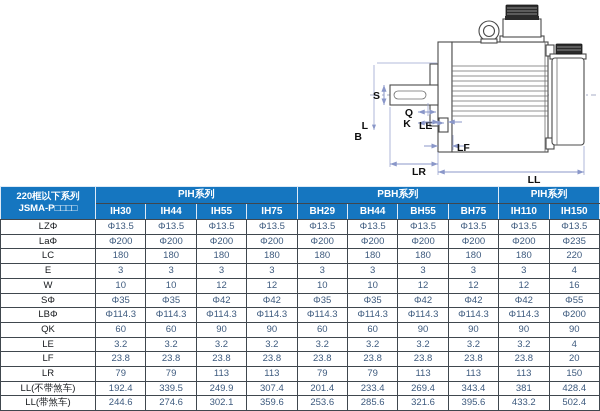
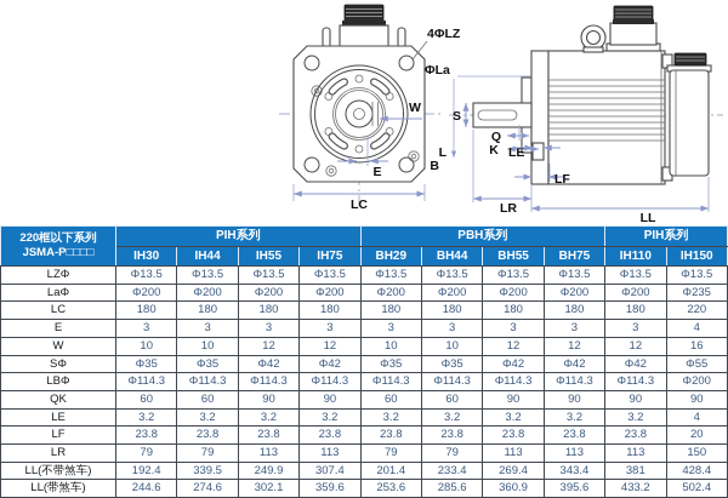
+ W
+ E
+ LC
+ 4ΦLZ
+ ΦLa
  L
  B
  S
  Q
  K
  LE
  LF
  LR
  LL
  220框以下系列 JSMA-P□□□□	PIH系列	PBH系列	PIH系列
  IH30	IH44	IH55	IH75	BH29	BH44	BH55	BH75	IH110	IH150
  LZΦ	Φ13.5	Φ13.5	Φ13.5	Φ13.5	Φ13.5	Φ13.5	Φ13.5	Φ13.5	Φ13.5	Φ13.5
  LaΦ	Φ200	Φ200	Φ200	Φ200	Φ200	Φ200	Φ200	Φ200	Φ200	Φ235
  LC	180	180	180	180	180	180	180	180	180	220
  E	3	3	3	3	3	3	3	3	3	4
  W	10	10	12	12	10	10	12	12	12	16
  SΦ	Φ35	Φ35	Φ42	Φ42	Φ35	Φ35	Φ42	Φ42	Φ42	Φ55
  LBΦ	Φ114.3	Φ114.3	Φ114.3	Φ114.3	Φ114.3	Φ114.3	Φ114.3	Φ114.3	Φ114.3	Φ200
  QK	60	60	90	90	60	60	90	90	90	90
  LE	3.2	3.2	3.2	3.2	3.2	3.2	3.2	3.2	3.2	4
  LF	23.8	23.8	23.8	23.8	23.8	23.8	23.8	23.8	23.8	20
  LR	79	79	113	113	79	79	113	113	113	150
  LL(不带煞车)	192.4	339.5	249.9	307.4	201.4	233.4	269.4	343.4	381	428.4
- LL(带煞车)	244.6	274.6	302.1	359.6	253.6	285.6	321.6	395.6	433.2	502.4
+ LL(带煞车)	244.6	274.6	302.1	359.6	253.6	285.6	360.9	395.6	433.2	502.4
